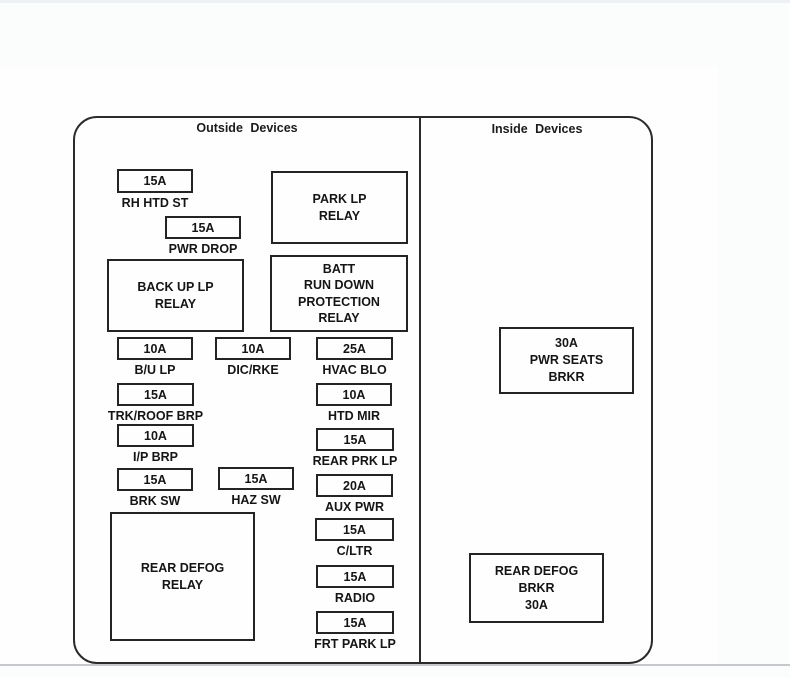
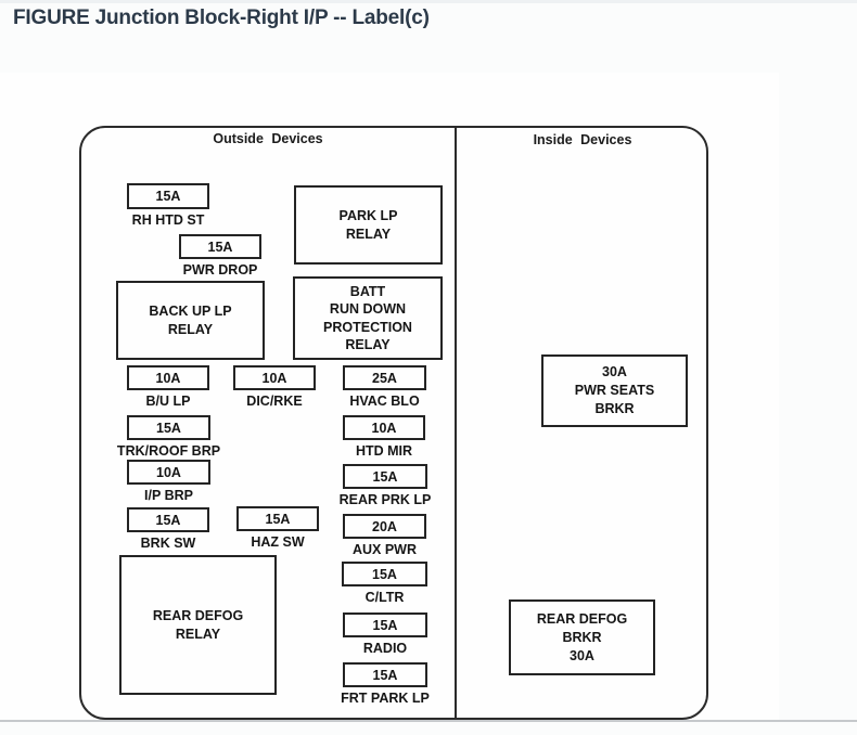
+ FIGURE Junction Block-Right I/P -- Label(c)
  Outside Devices
  Inside Devices
  15A
  RH HTD ST
  15A
  PWR DROP
  10A
  B/U LP
  10A
  DIC/RKE
  25A
  HVAC BLO
  15A
  TRK/ROOF BRP
  10A
  HTD MIR
  10A
  I/P BRP
  15A
  REAR PRK LP
  15A
  BRK SW
  15A
  HAZ SW
  20A
  AUX PWR
  15A
  C/LTR
  15A
  RADIO
  15A
  FRT PARK LP
  PARK LP
  RELAY
  BACK UP LP
  RELAY
  BATT
  RUN DOWN
  PROTECTION
  RELAY
  REAR DEFOG
  RELAY
  30A
  PWR SEATS
  BRKR
  REAR DEFOG
  BRKR
  30A
